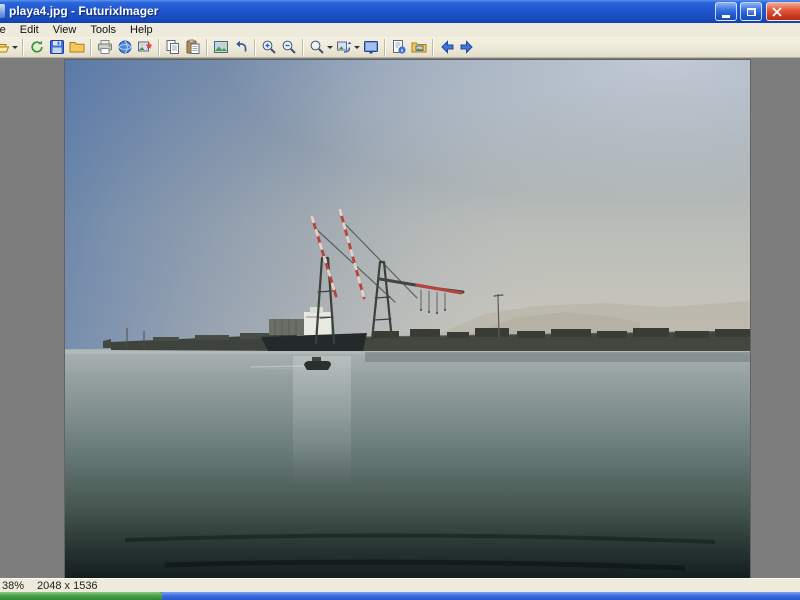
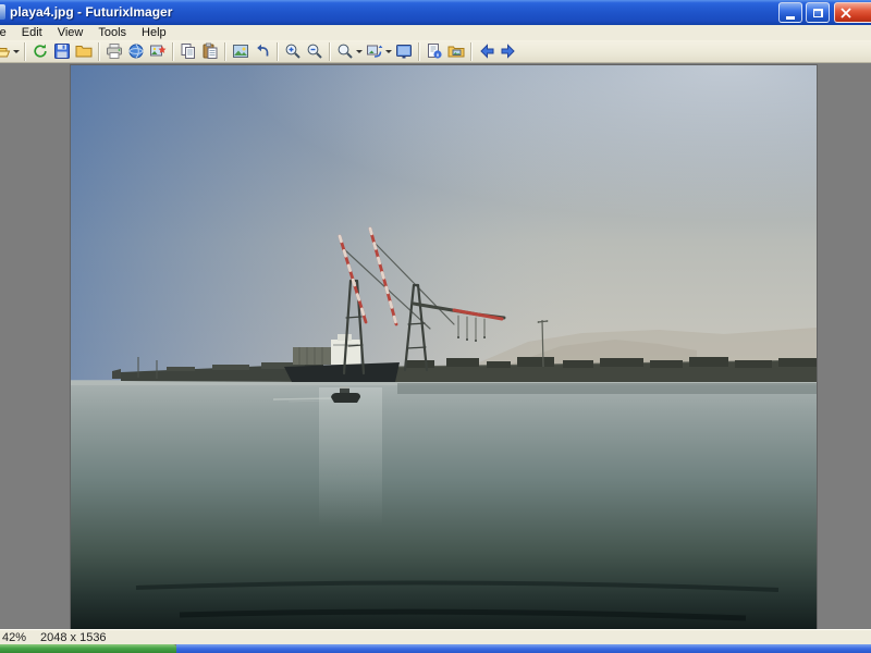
  playa4.jpg - FuturixImager
  e Edit View Tools Help
- 38%
+ 42%
  2048 x 1536
